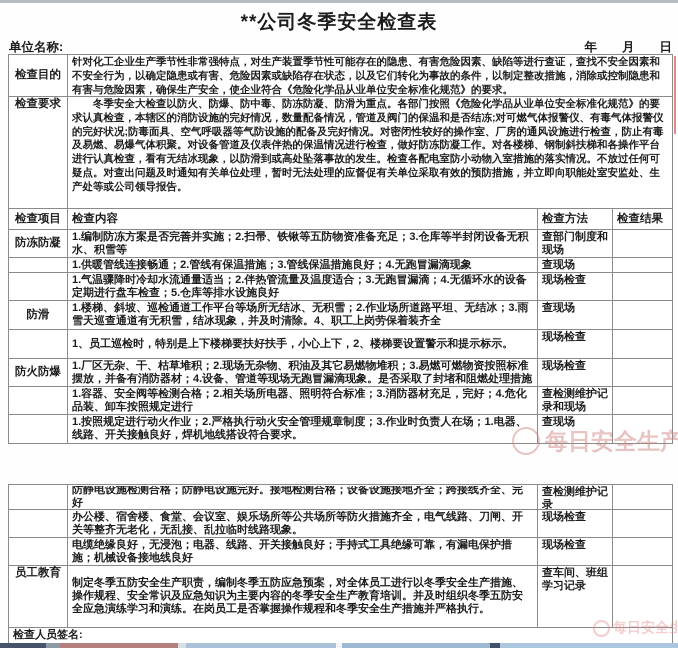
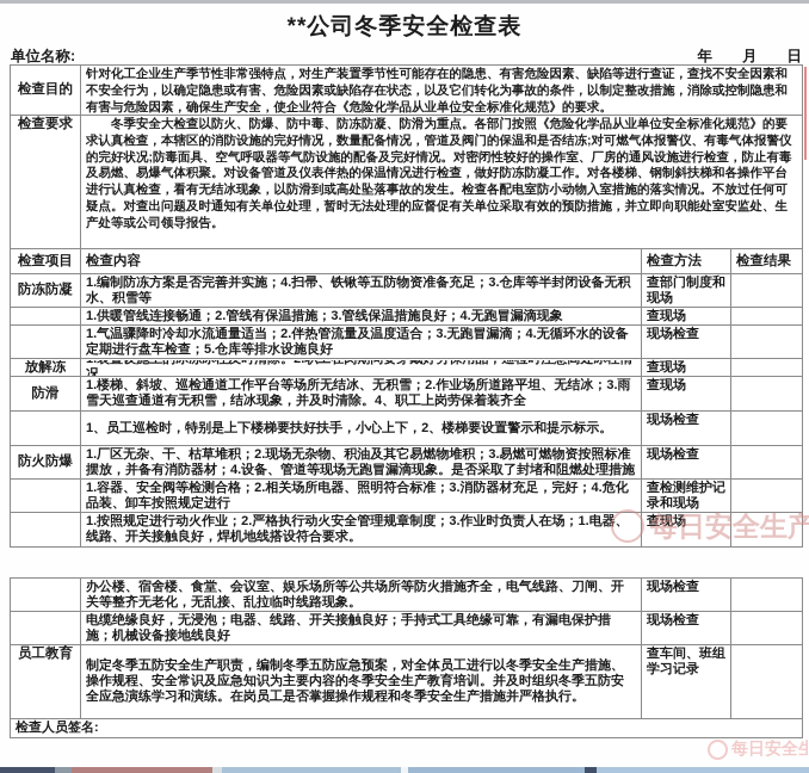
  **公司冬季安全检查表
  单位名称:
  年 月 日
  检查目的	针对化工企业生产季节性非常强特点，对生产装置季节性可能存在的隐患、有害危险因素、缺陷等进行查证，查找不安全因素和不安全行为，以确定隐患或有害、危险因素或缺陷存在状态，以及它们转化为事故的条件，以制定整改措施，消除或控制隐患和有害与危险因素，确保生产安全，使企业符合《危险化学品从业单位安全标准化规范》的要求。
  检查要求	冬季安全大检查以防火、防爆、防中毒、防冻防凝、防滑为重点。各部门按照《危险化学品从业单位安全标准化规范》的要求认真检查，本辖区的消防设施的完好情况，数量配备情况，管道及阀门的保温和是否结冻;对可燃气体报警仪、有毒气体报警仪的完好状况;防毒面具、空气呼吸器等气防设施的配备及完好情况。对密闭性较好的操作室、厂房的通风设施进行检查，防止有毒及易燃、易爆气体积聚。对设备管道及仪表伴热的保温情况进行检查，做好防冻防凝工作。对各楼梯、钢制斜扶梯和各操作平台进行认真检查，看有无结冰现象，以防滑到或高处坠落事故的发生。检查各配电室防小动物入室措施的落实情况。不放过任何可疑点。对查出问题及时通知有关单位处理，暂时无法处理的应督促有关单位采取有效的预防措施，并立即向职能处室安监处、生产处等或公司领导报告。
  检查项目	检查内容	检查方法	检查结果
- 防冻防凝	1.编制防冻方案是否完善并实施；2.扫帚、铁锹等五防物资准备充足；3.仓库等半封闭设备无积水、积雪等	查部门制度和现场
+ 防冻防凝	1.编制防冻方案是否完善并实施；4.扫帚、铁锹等五防物资准备充足；3.仓库等半封闭设备无积水、积雪等	查部门制度和现场
  	1.供暖管线连接畅通；2.管线有保温措施；3.管线保温措施良好；4.无跑冒漏滴现象	查现场
  	1.气温骤降时冷却水流通量适当；2.伴热管流量及温度适合；3.无跑冒漏滴；4.无循环水的设备定期进行盘车检查；5.仓库等排水设施良好	现场检查
+ 放解冻	1.装置设施上的冰冻冰柱及时清除。2.职工在岗期间要穿戴好劳保用品，巡检时注意高处冰柱情况。	查现场
  防滑	1.楼梯、斜坡、巡检通道工作平台等场所无结冰、无积雪；2.作业场所道路平坦、无结冰；3.雨雪天巡查通道有无积雪，结冰现象，并及时清除。4、职工上岗劳保着装齐全	查现场
  	1、员工巡检时，特别是上下楼梯要扶好扶手，小心上下，2、楼梯要设置警示和提示标示。	现场检查
  防火防爆	1.厂区无杂、干、枯草堆积；2.现场无杂物、积油及其它易燃物堆积；3.易燃可燃物资按照标准摆放，并备有消防器材；4.设备、管道等现场无跑冒漏滴现象。是否采取了封堵和阻燃处理措施	现场检查
  	1.容器、安全阀等检测合格；2.相关场所电器、照明符合标准；3.消防器材充足，完好；4.危化品装、卸车按照规定进行	查检测维护记录和现场
  	1.按照规定进行动火作业；2.严格执行动火安全管理规章制度；3.作业时负责人在场；1.电器、线路、开关接触良好，焊机地线搭设符合要求。	查现场
- 	防静电设施检测合格；防静电设施完好。接地检测合格；设备设施接地齐全；跨接线齐全、完好	查检测维护记录
  	办公楼、宿舍楼、食堂、会议室、娱乐场所等公共场所等防火措施齐全，电气线路、刀闸、开关等整齐无老化，无乱接、乱拉临时线路现象。	现场检查
  	电缆绝缘良好，无浸泡；电器、线路、开关接触良好；手持式工具绝缘可靠，有漏电保护措施；机械设备接地线良好	现场检查
  员工教育	制定冬季五防安全生产职责，编制冬季五防应急预案，对全体员工进行以冬季安全生产措施、操作规程、安全常识及应急知识为主要内容的冬季安全生产教育培训。并及时组织冬季五防安全应急演练学习和演练。在岗员工是否掌握操作规程和冬季安全生产措施并严格执行。	查车间、班组学习记录
  检查人员签名:
  每日安全生产
  每日安全生
